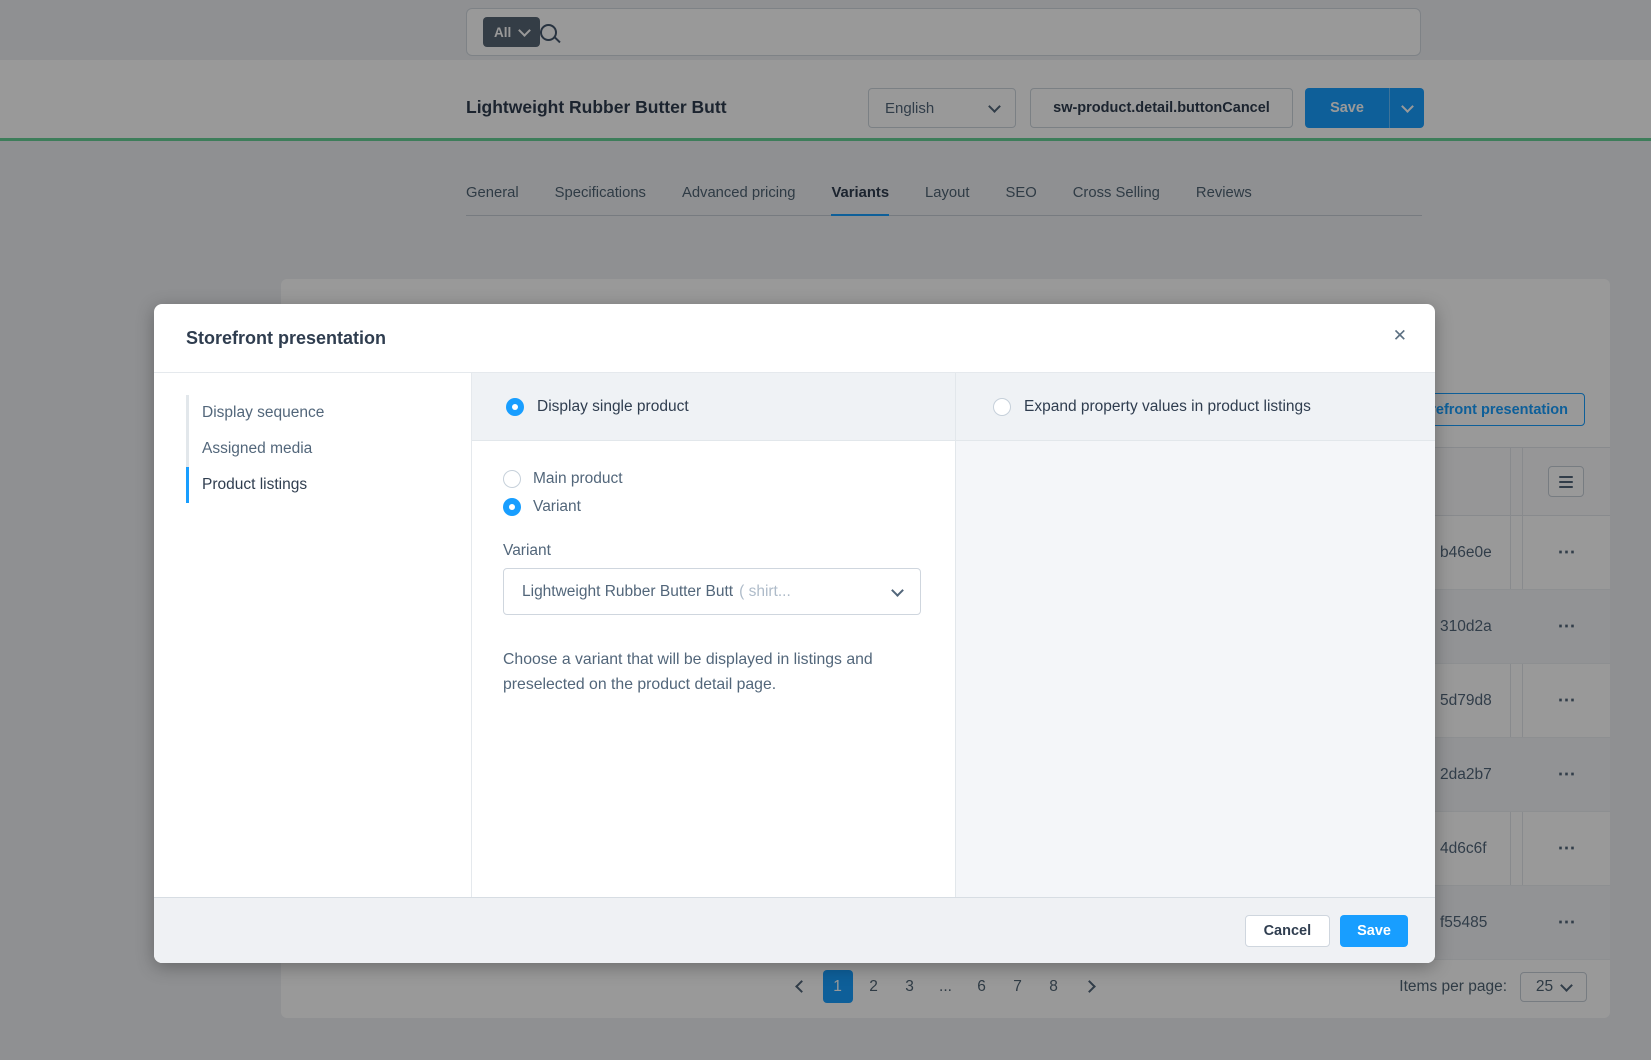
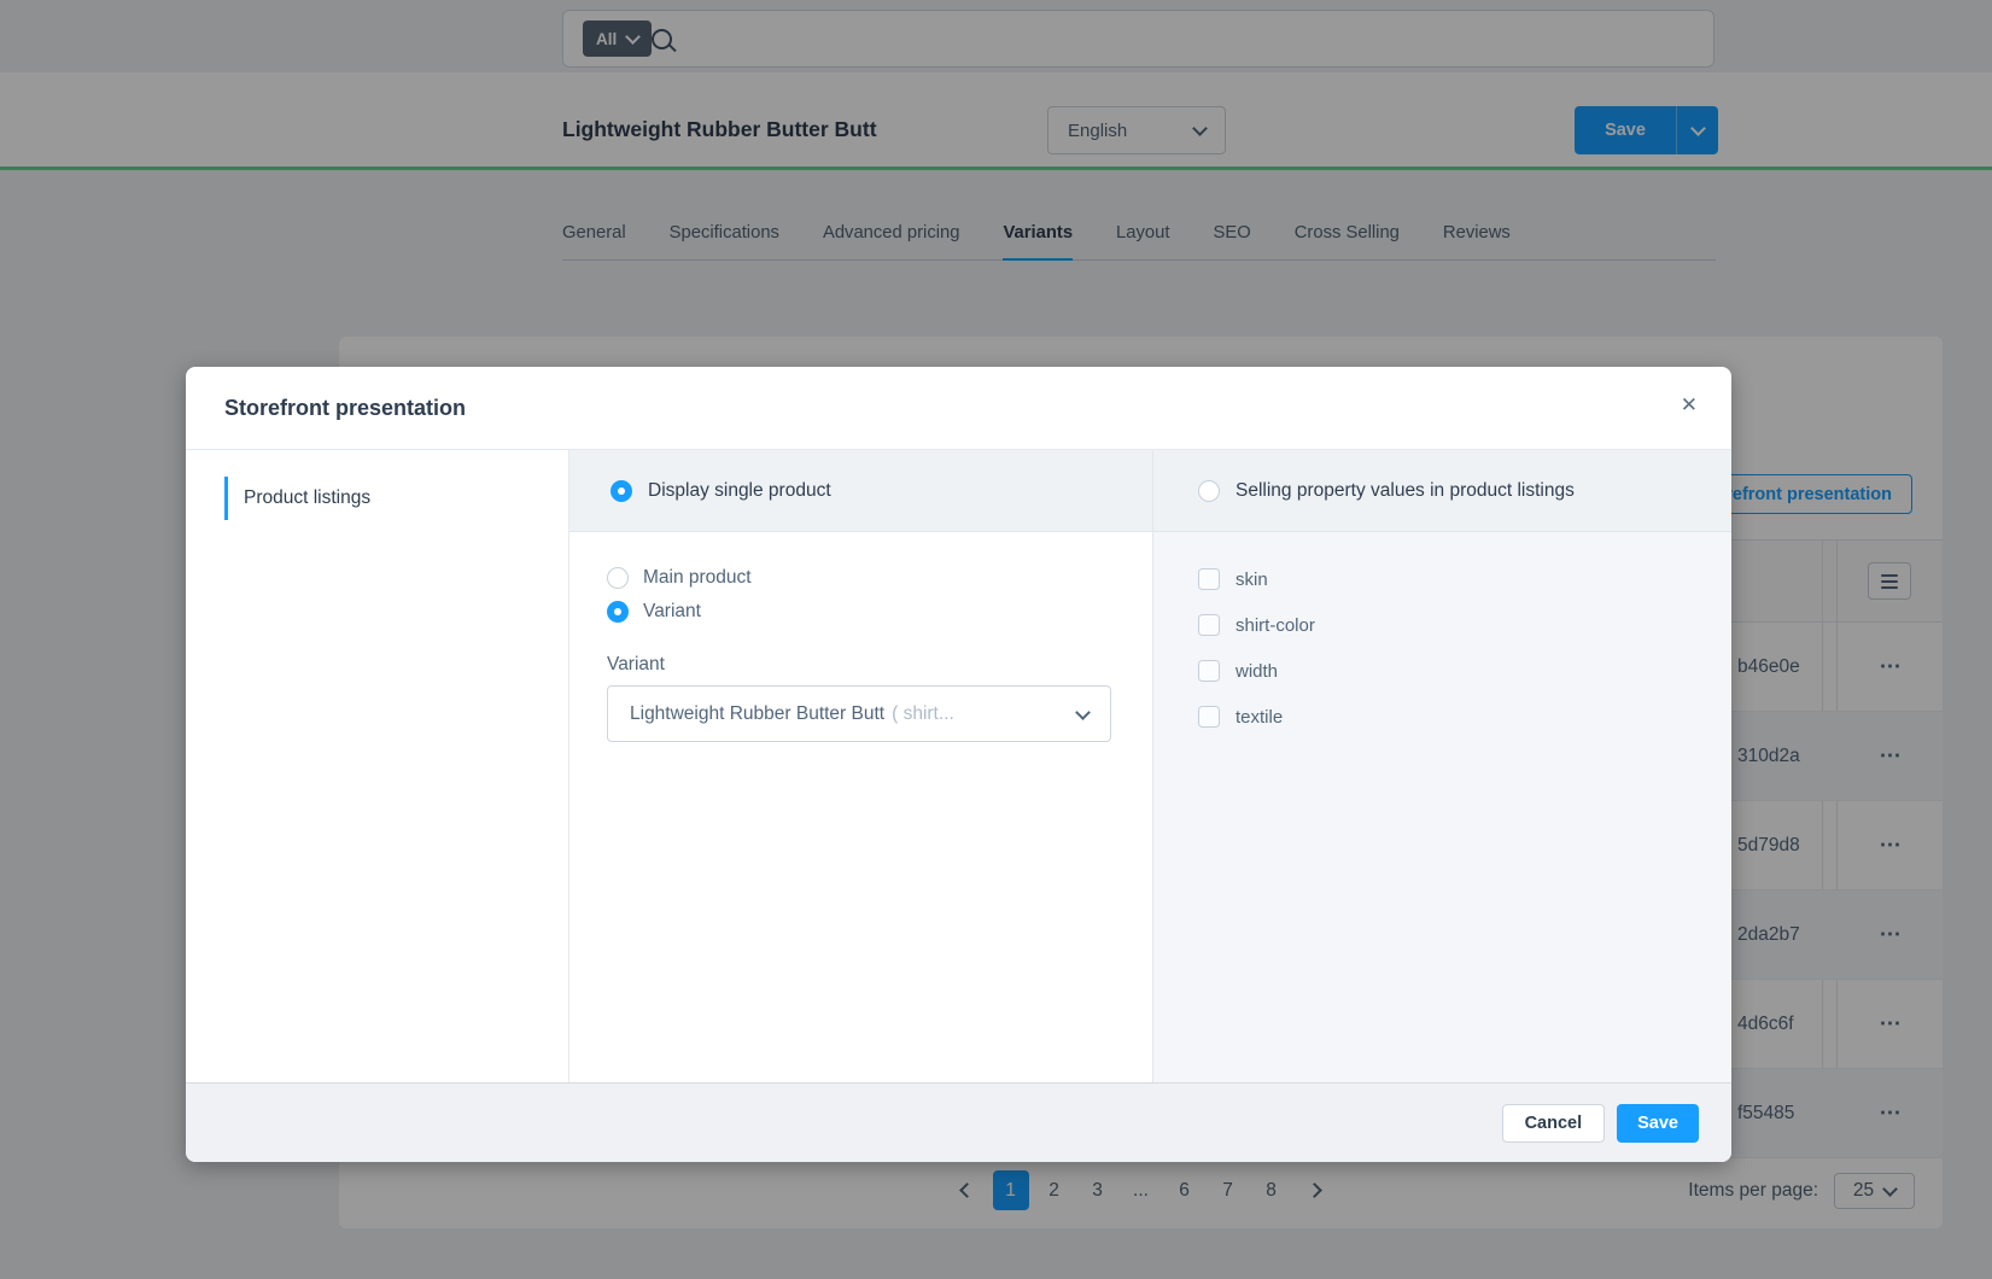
  All
  Lightweight Rubber Butter Butt
  English
- sw-product.detail.buttonCancel
  Save
  General
  Specifications
  Advanced pricing
  Variants
  Layout
  SEO
  Cross Selling
  Reviews
  efront presentation
  b46e0e
  ⋯
  310d2a
  ⋯
  5d79d8
  ⋯
  2da2b7
  ⋯
  4d6c6f
  ⋯
  f55485
  ⋯
  1
  2
  3
  ...
  6
  7
  8
  Items per page:
  25
  Storefront presentation
  ✕
- Display sequence
- Assigned media
  Product listings
  Display single product
  Main product
  Variant
  Variant
  Lightweight Rubber Butter Butt
  ( shirt...
- Choose a variant that will be displayed in listings and preselected on the product detail page.
- Expand property values in product listings
+ Selling property values in product listings
+ skin
+ shirt-color
+ width
+ textile
  Cancel
  Save
